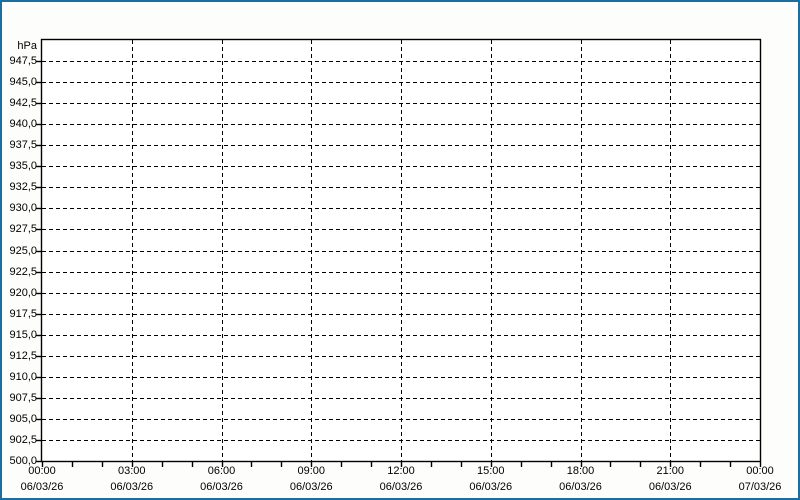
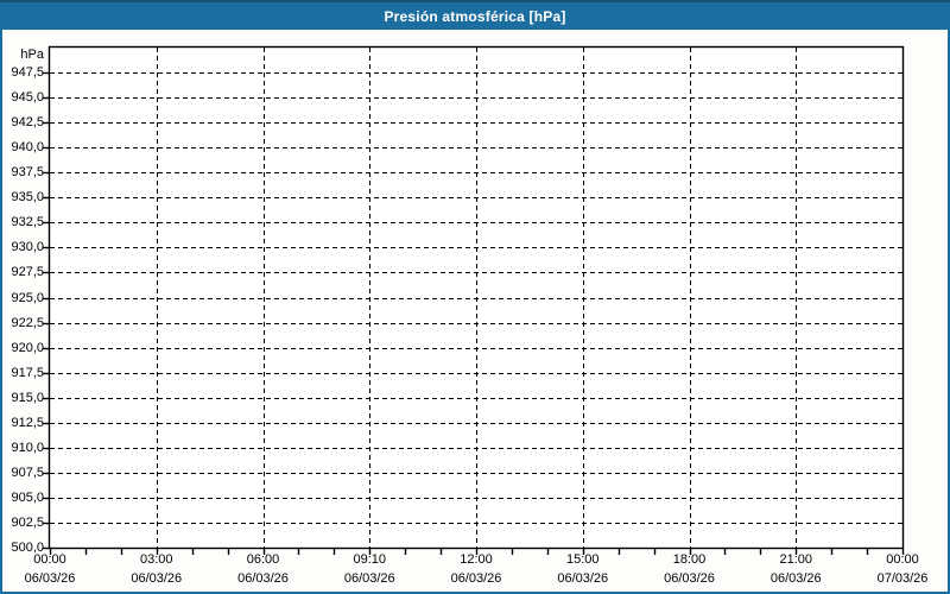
+ Presión atmosférica [hPa]
  hPa
  947,5
  945,0
  942,5
  940,0
  937,5
  935,0
  932,5
  930,0
  927,5
  925,0
  922,5
  920,0
  917,5
  915,0
  912,5
  910,0
  907,5
  905,0
  902,5
  500,0
  00:00
  06/03/26
  03:00
  06/03/26
  06:00
  06/03/26
- 09:00
+ 09:10
  06/03/26
  12:00
  06/03/26
  15:00
  06/03/26
  18:00
  06/03/26
  21:00
  06/03/26
  00:00
  07/03/26
